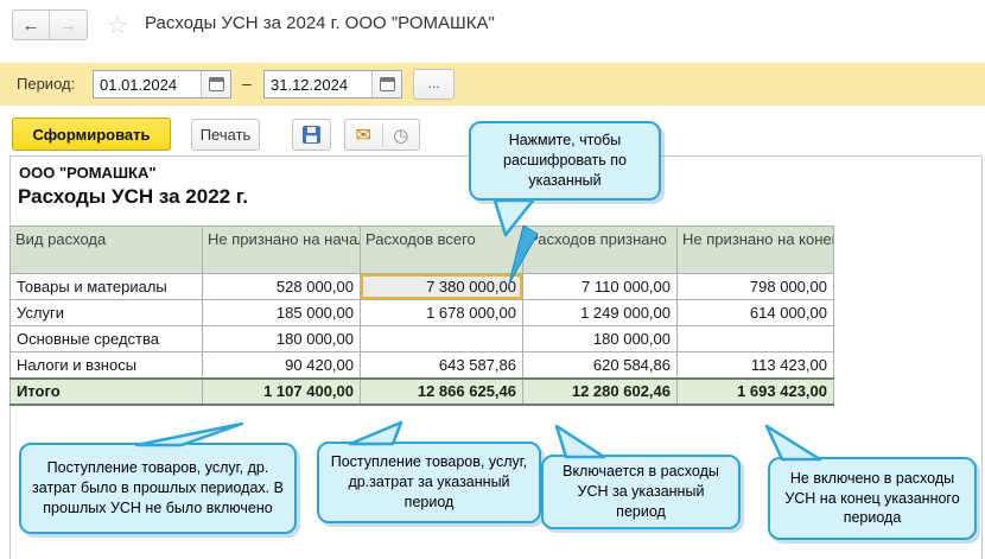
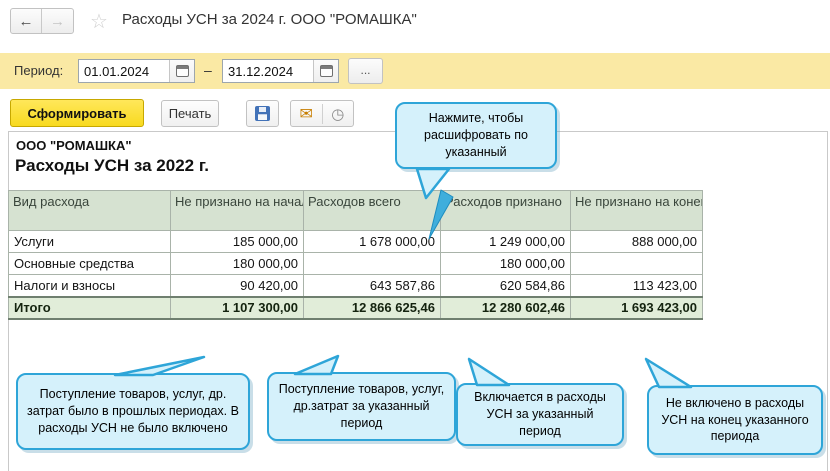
  ←
  →
  ☆
  Расходы УСН за 2024 г. ООО "РОМАШКА"
  Период:
  01.01.2024
  –
  31.12.2024
  ...
  Сформировать
  Печать
  ✉
  ◷
  ООО "РОМАШКА"
  Расходы УСН за 2022 г.
  Вид расхода	Не признано на нача	Расходов всего	асходов признано	Не признано на коне
- Товары и материалы	528 000,00	7 380 000,00	7 110 000,00	798 000,00
- Услуги	185 000,00	1 678 000,00	1 249 000,00	614 000,00
+ Услуги	185 000,00	1 678 000,00	1 249 000,00	888 000,00
  Основные средства	180 000,00		180 000,00
  Налоги и взносы	90 420,00	643 587,86	620 584,86	113 423,00
- Итого	1 107 400,00	12 866 625,46	12 280 602,46	1 693 423,00
+ Итого	1 107 300,00	12 866 625,46	12 280 602,46	1 693 423,00
  Нажмите, чтобы расшифровать по указанный
- Поступление товаров, услуг, др. затрат было в прошлых периодах. В прошлых УСН не было включено
+ Поступление товаров, услуг, др. затрат было в прошлых периодах. В расходы УСН не было включено
  Поступление товаров, услуг, др.затрат за указанный период
  Включается в расходы УСН за указанный период
  Не включено в расходы УСН на конец указанного периода
